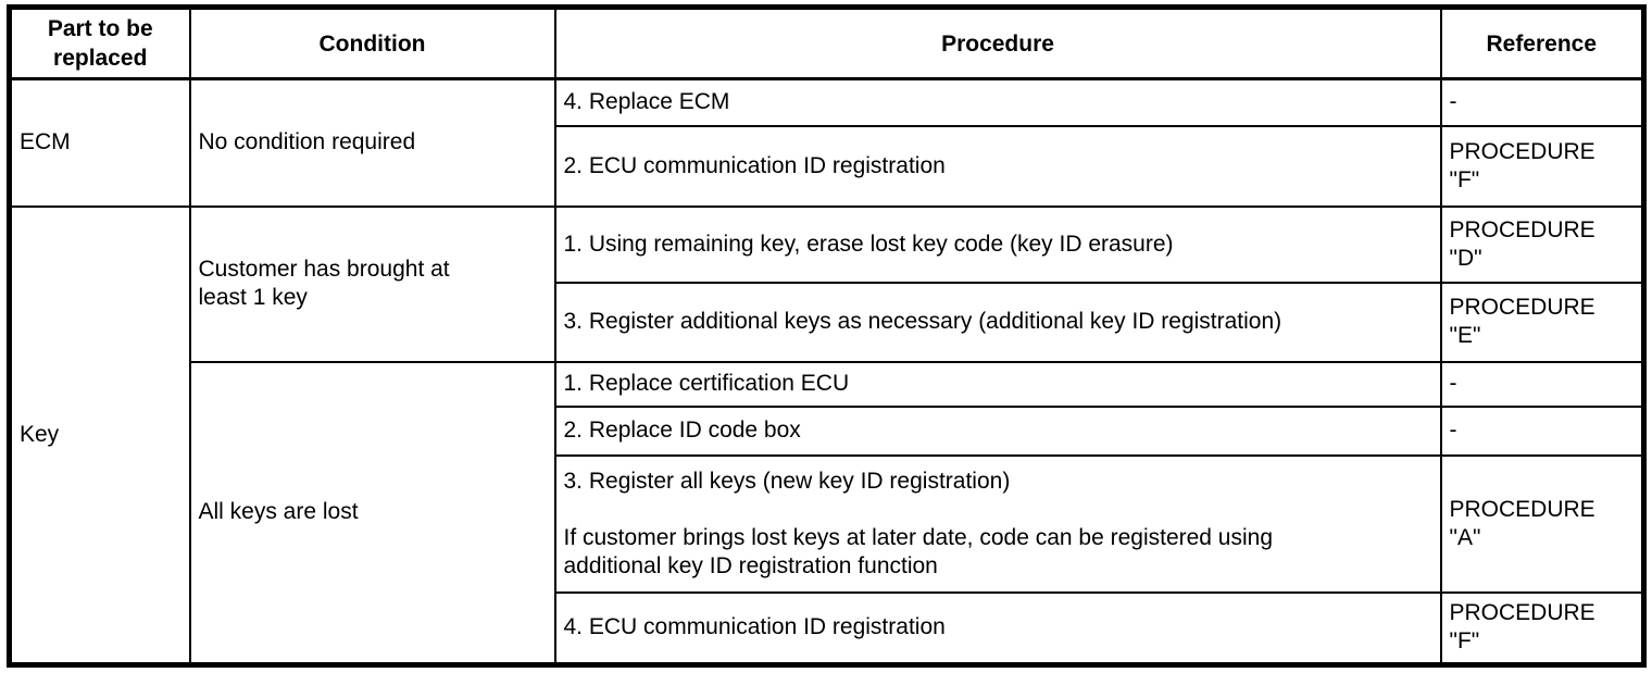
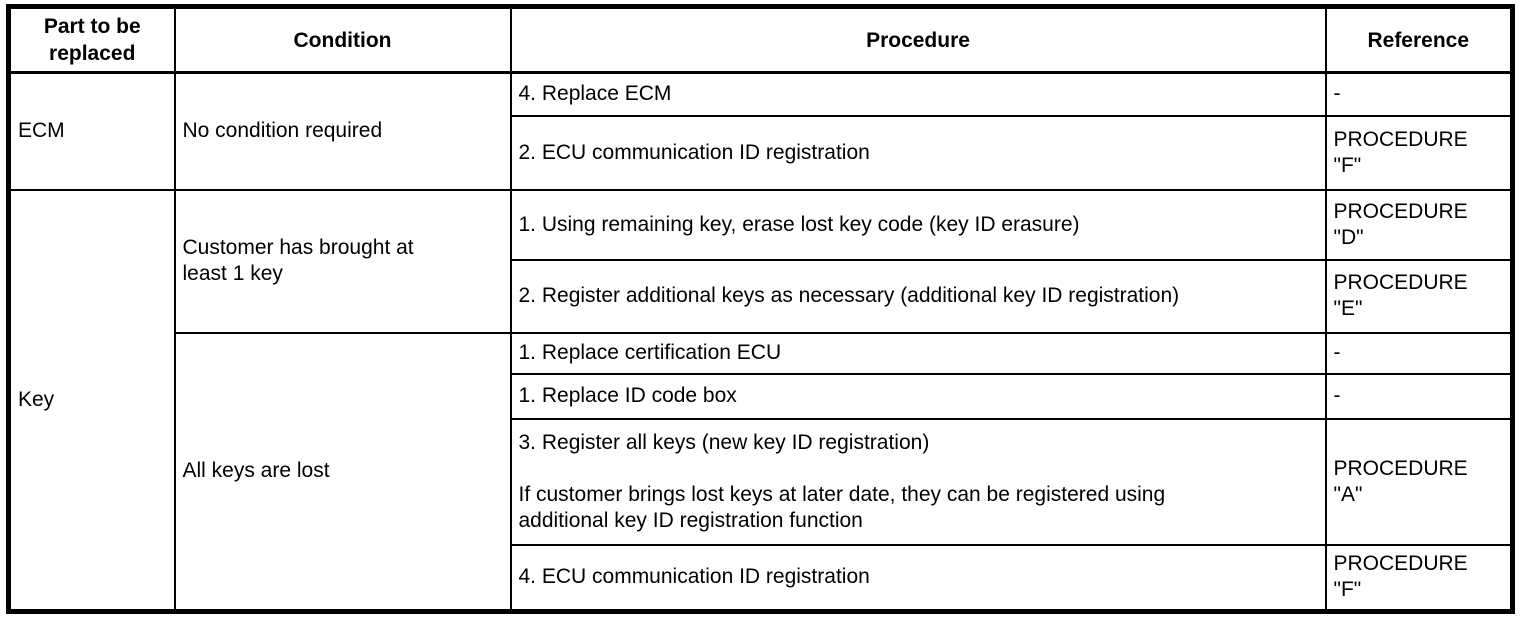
  Part to be replaced	Condition	Procedure	Reference
  ECM	No condition required	4. Replace ECM	-
  2. ECU communication ID registration	PROCEDURE "F"
  Key	Customer has brought at least 1 key	1. Using remaining key, erase lost key code (key ID erasure)	PROCEDURE "D"
- 3. Register additional keys as necessary (additional key ID registration)	PROCEDURE "E"
+ 2. Register additional keys as necessary (additional key ID registration)	PROCEDURE "E"
  All keys are lost	1. Replace certification ECU	-
- 2. Replace ID code box	-
+ 1. Replace ID code box	-
- 3. Register all keys (new key ID registration) If customer brings lost keys at later date, code can be registered using additional key ID registration function	PROCEDURE "A"
+ 3. Register all keys (new key ID registration) If customer brings lost keys at later date, they can be registered using additional key ID registration function	PROCEDURE "A"
  4. ECU communication ID registration	PROCEDURE "F"
